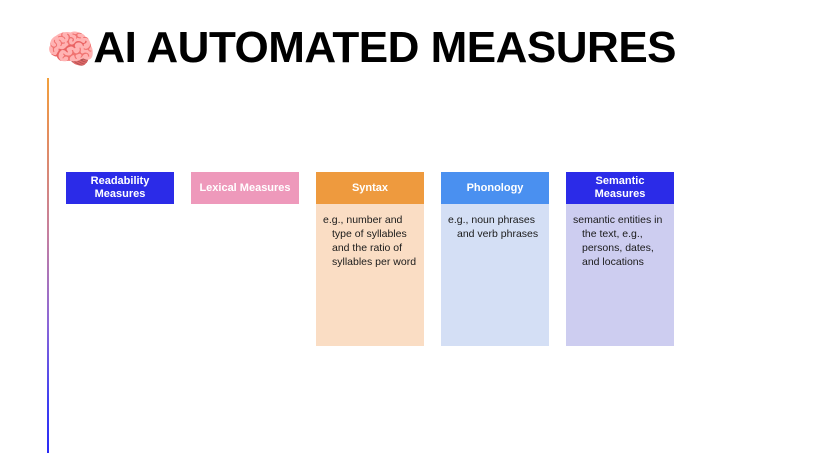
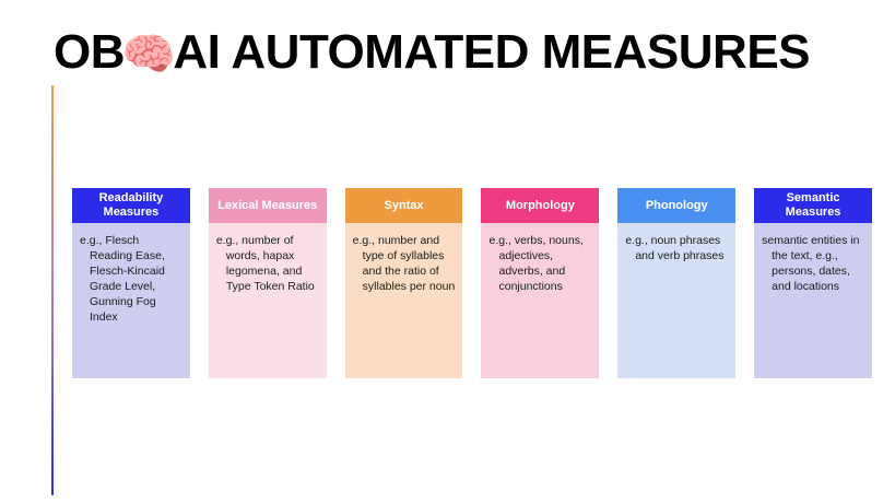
+ OB
  🧠
  AI AUTOMATED MEASURES
  Readability Measures
+ e.g., Flesch Reading Ease, Flesch-Kincaid Grade Level, Gunning Fog Index
  Lexical Measures
+ e.g., number of words, hapax legomena, and Type Token Ratio
  Syntax
- e.g., number and type of syllables and the ratio of syllables per word
+ e.g., number and type of syllables and the ratio of syllables per noun
+ Morphology
+ e.g., verbs, nouns, adjectives, adverbs, and conjunctions
  Phonology
  e.g., noun phrases and verb phrases
  Semantic Measures
  semantic entities in the text, e.g., persons, dates, and locations
